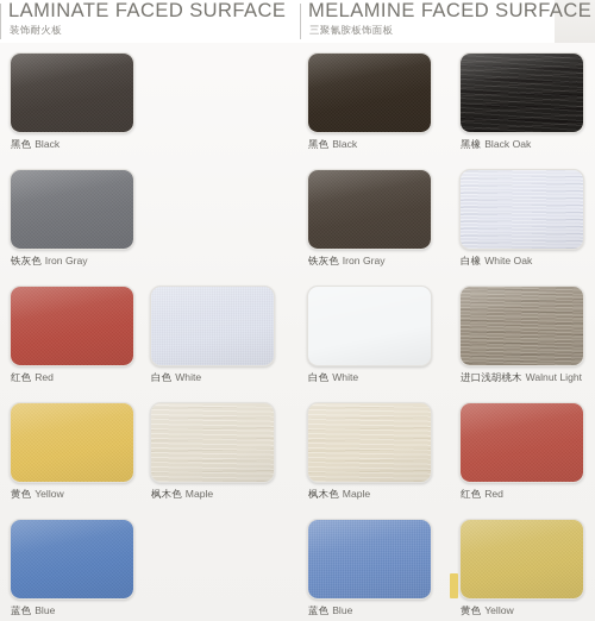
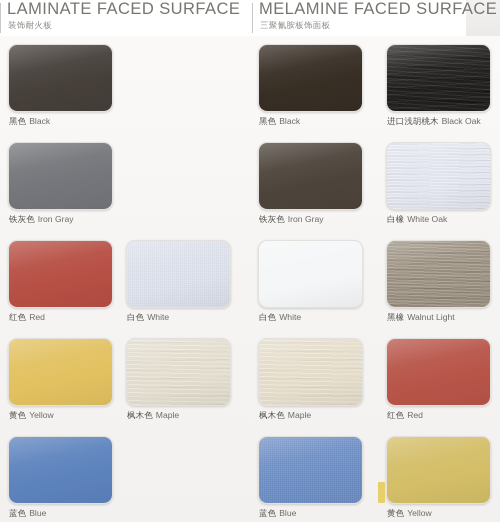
  LAMINATE FACED SURFACE
  装饰耐火板
  MELAMINE FACED SURFACE
  三聚氰胺板饰面板
  黑色 Black
  铁灰色 Iron Gray
  红色 Red
  黄色 Yellow
  蓝色 Blue
  白色 White
  枫木色 Maple
  黑色 Black
  铁灰色 Iron Gray
  白色 White
  枫木色 Maple
  蓝色 Blue
- 黑橡 Black Oak
+ 进口浅胡桃木 Black Oak
  白橡 White Oak
- 进口浅胡桃木 Walnut Light
+ 黑橡 Walnut Light
  红色 Red
  黄色 Yellow
